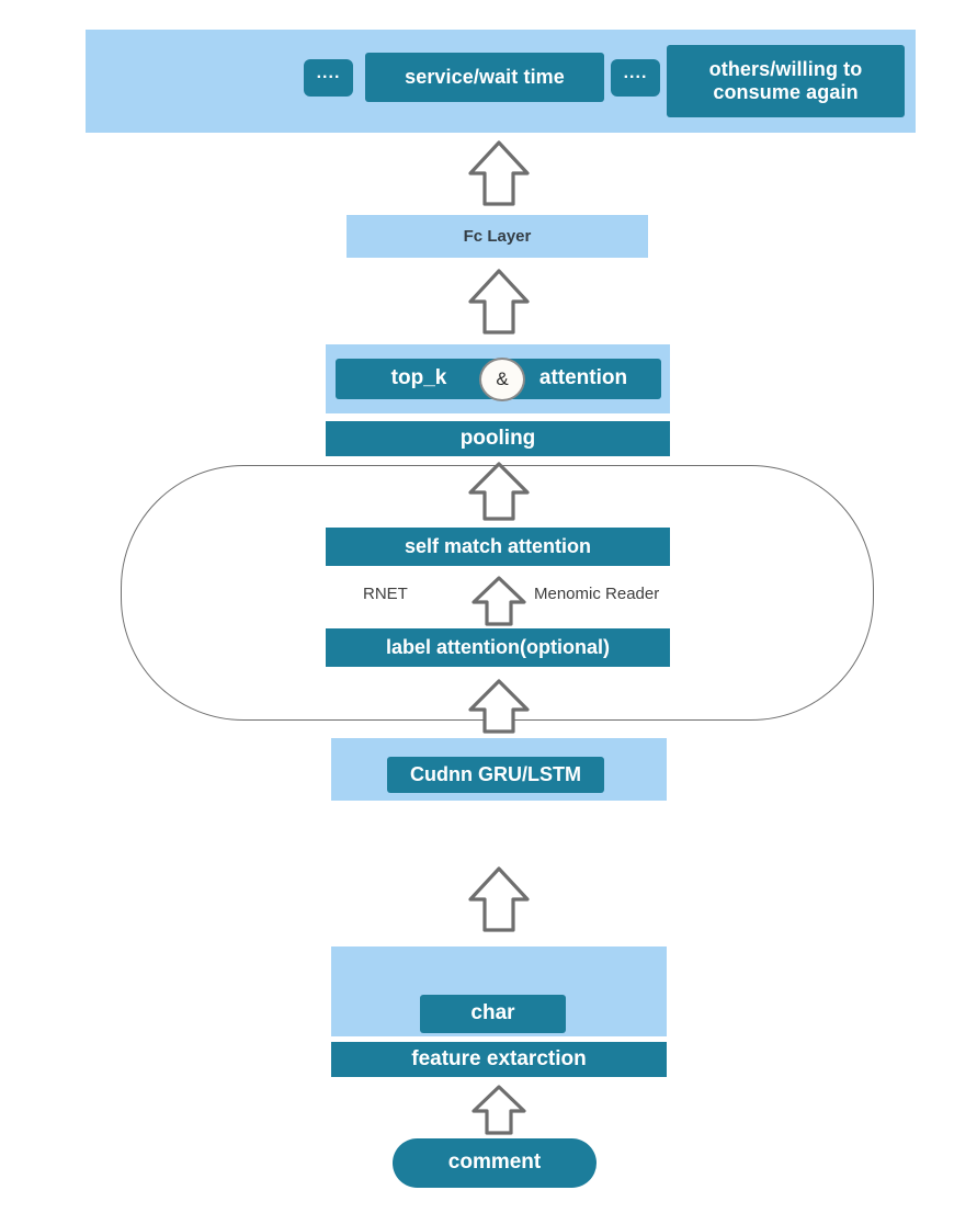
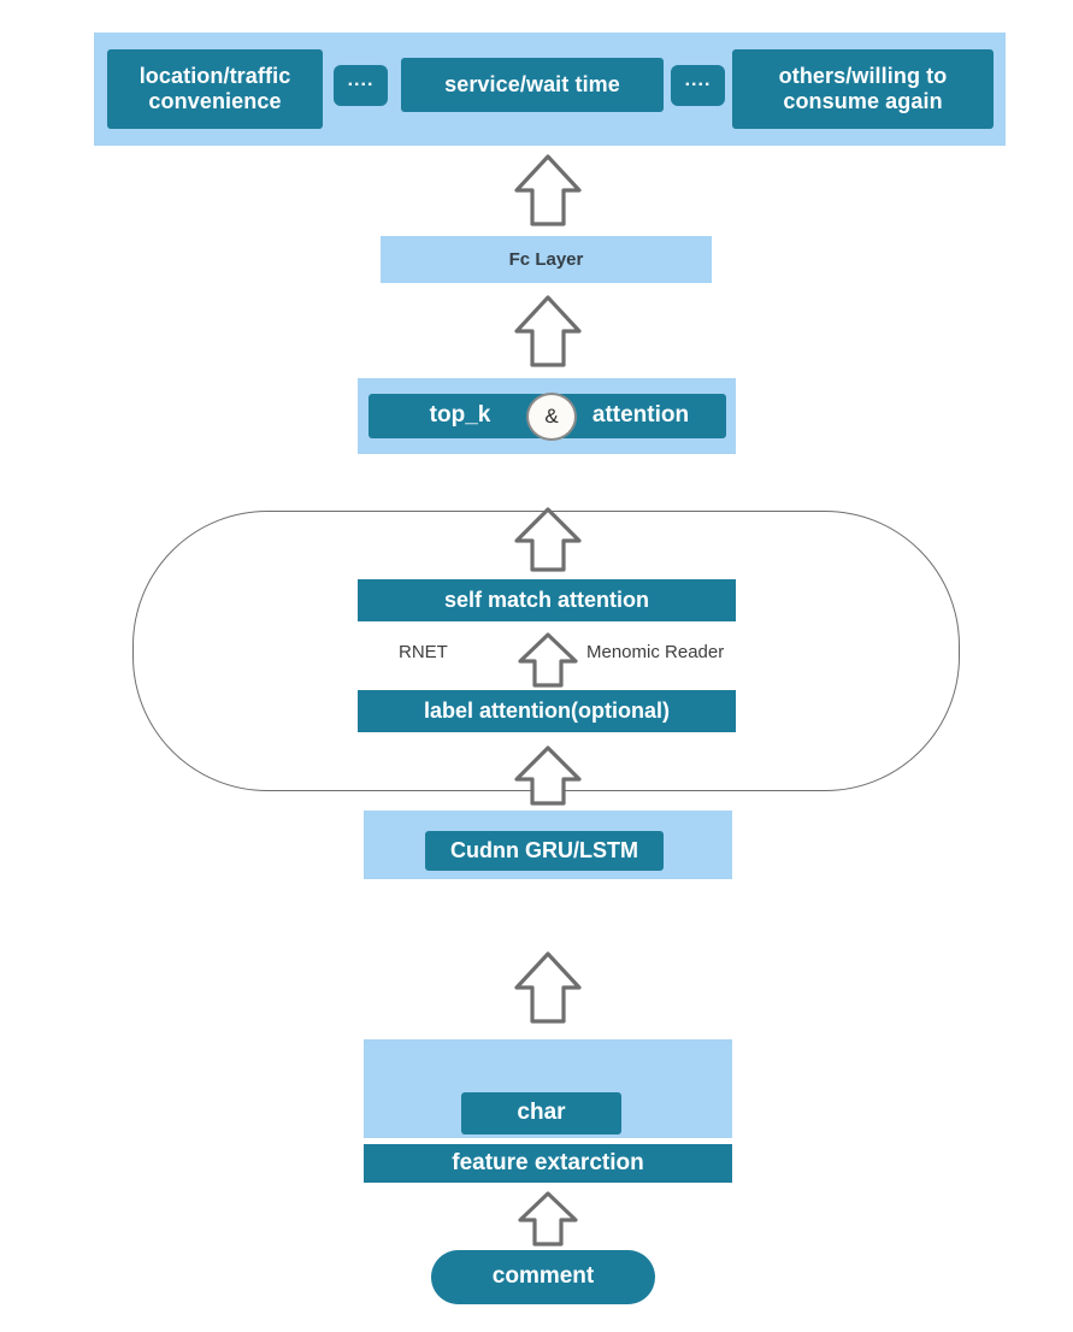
+ location/traffic convenience
  ....
  service/wait time
  ....
  others/willing to consume again
  Fc Layer
  top_k
  attention
  &
- pooling
  self match attention
  RNET
  Menomic Reader
  label attention(optional)
  Cudnn GRU/LSTM
  char
  feature extarction
  comment
